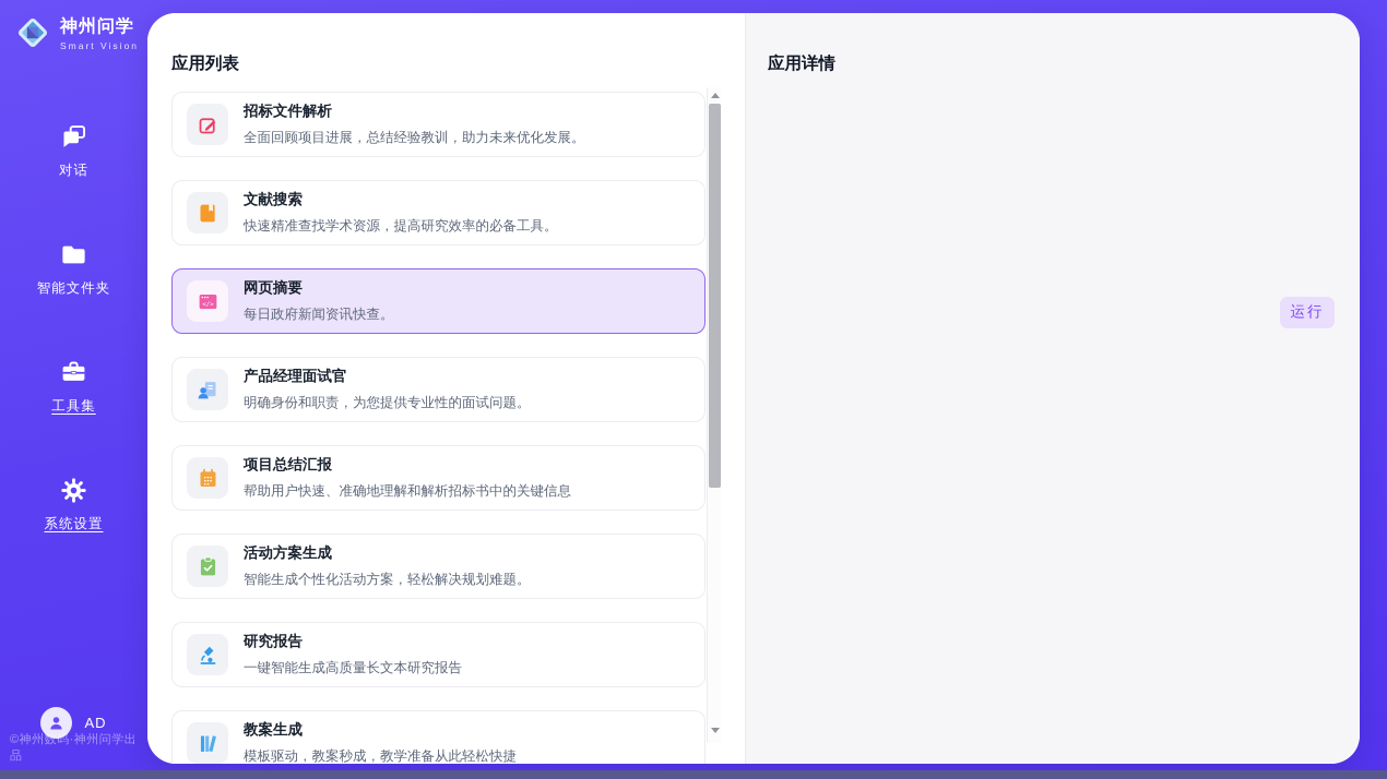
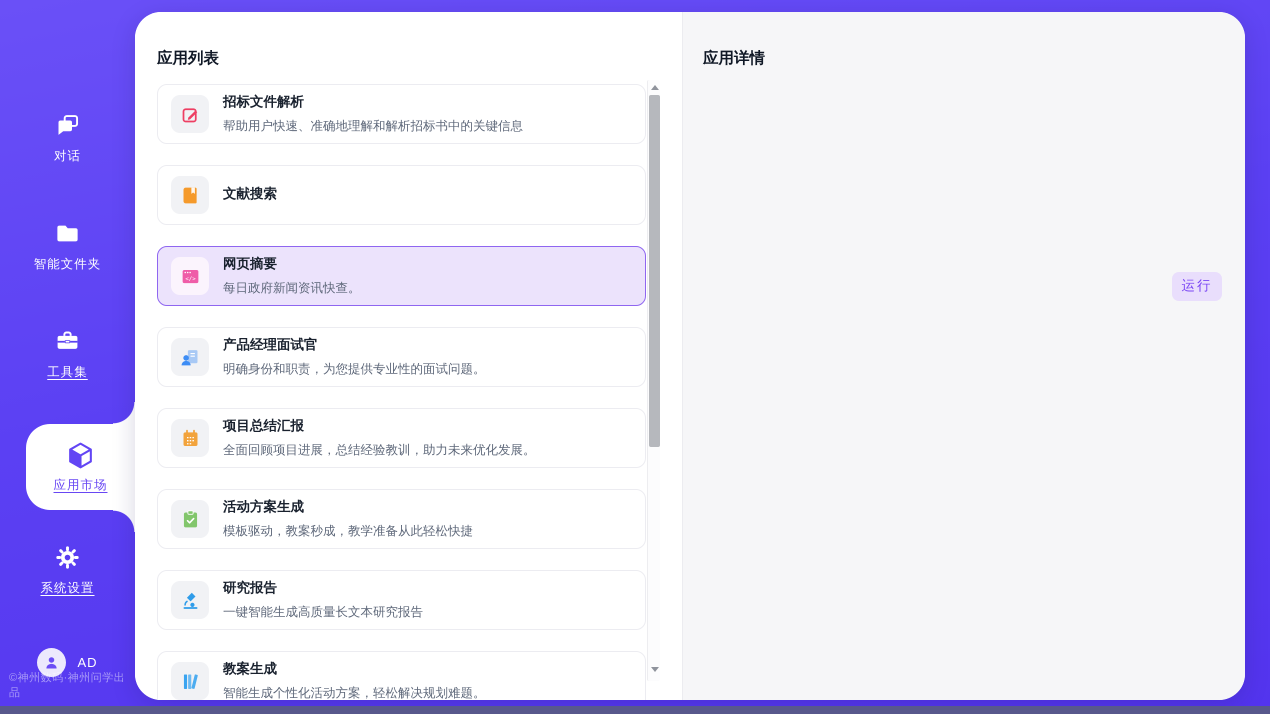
- 神州问学
- Smart Vision
  对话
  智能文件夹
  工具集
+ 应用市场
  系统设置
  AD
  ©神州数码·神州问学出品
  应用列表
  招标文件解析
- 全面回顾项目进展，总结经验教训，助力未来优化发展。
+ 帮助用户快速、准确地理解和解析招标书中的关键信息
  文献搜索
- 快速精准查找学术资源，提高研究效率的必备工具。
  网页摘要
  每日政府新闻资讯快查。
  产品经理面试官
  明确身份和职责，为您提供专业性的面试问题。
  项目总结汇报
- 帮助用户快速、准确地理解和解析招标书中的关键信息
+ 全面回顾项目进展，总结经验教训，助力未来优化发展。
  活动方案生成
- 智能生成个性化活动方案，轻松解决规划难题。
+ 模板驱动，教案秒成，教学准备从此轻松快捷
  研究报告
  一键智能生成高质量长文本研究报告
  教案生成
- 模板驱动，教案秒成，教学准备从此轻松快捷
+ 智能生成个性化活动方案，轻松解决规划难题。
  应用详情
  运行
